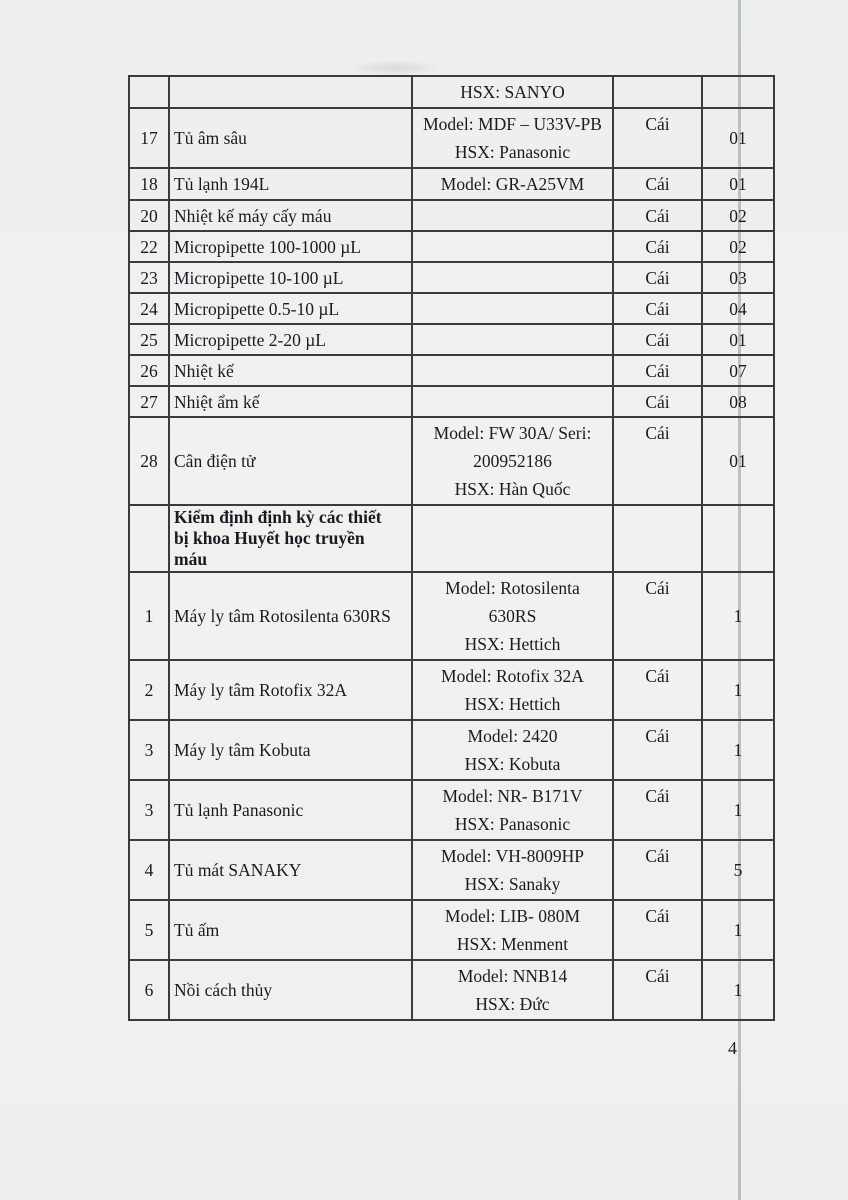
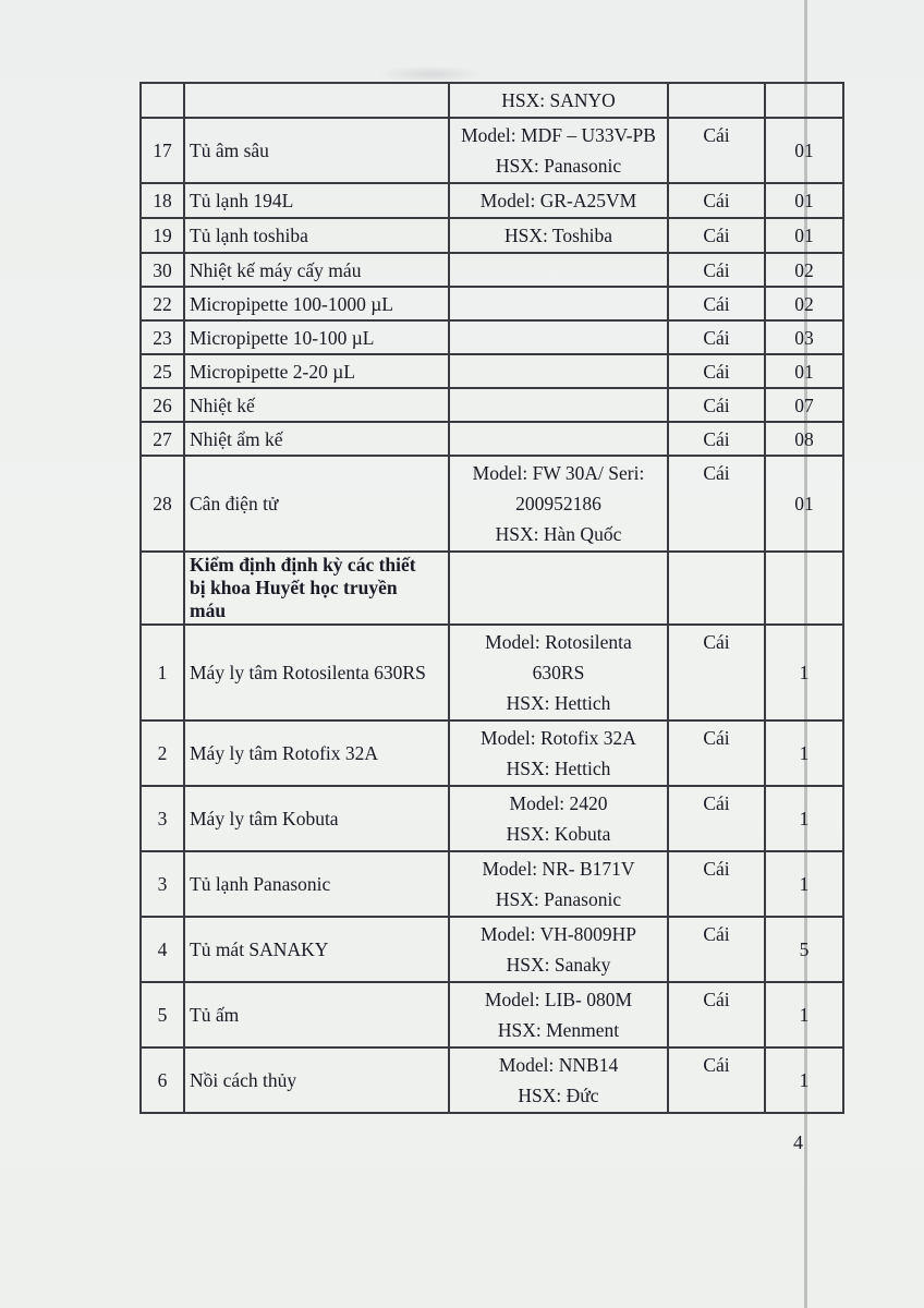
  		HSX: SANYO
  17	Tủ âm sâu	Model: MDF – U33V-PB HSX: Panasonic	Cái	01
  18	Tủ lạnh 194L	Model: GR-A25VM	Cái	01
+ 19	Tủ lạnh toshiba	HSX: Toshiba	Cái	01
- 20	Nhiệt kế máy cấy máu		Cái	02
+ 30	Nhiệt kế máy cấy máu		Cái	02
  22	Micropipette 100-1000 µL		Cái	02
  23	Micropipette 10-100 µL		Cái	03
- 24	Micropipette 0.5-10 µL		Cái	04
  25	Micropipette 2-20 µL		Cái	01
  26	Nhiệt kế		Cái	07
  27	Nhiệt ẩm kế		Cái	08
  28	Cân điện tử	Model: FW 30A/ Seri: 200952186 HSX: Hàn Quốc	Cái	01
  	Kiểm định định kỳ các thiết bị khoa Huyết học truyền máu
  1	Máy ly tâm Rotosilenta 630RS	Model: Rotosilenta 630RS HSX: Hettich	Cái	1
  2	Máy ly tâm Rotofix 32A	Model: Rotofix 32A HSX: Hettich	Cái	1
  3	Máy ly tâm Kobuta	Model: 2420 HSX: Kobuta	Cái	1
  3	Tủ lạnh Panasonic	Model: NR- B171V HSX: Panasonic	Cái	1
  4	Tủ mát SANAKY	Model: VH-8009HP HSX: Sanaky	Cái	5
  5	Tủ ấm	Model: LIB- 080M HSX: Menment	Cái	1
  6	Nồi cách thủy	Model: NNB14 HSX: Đức	Cái	1
  4
